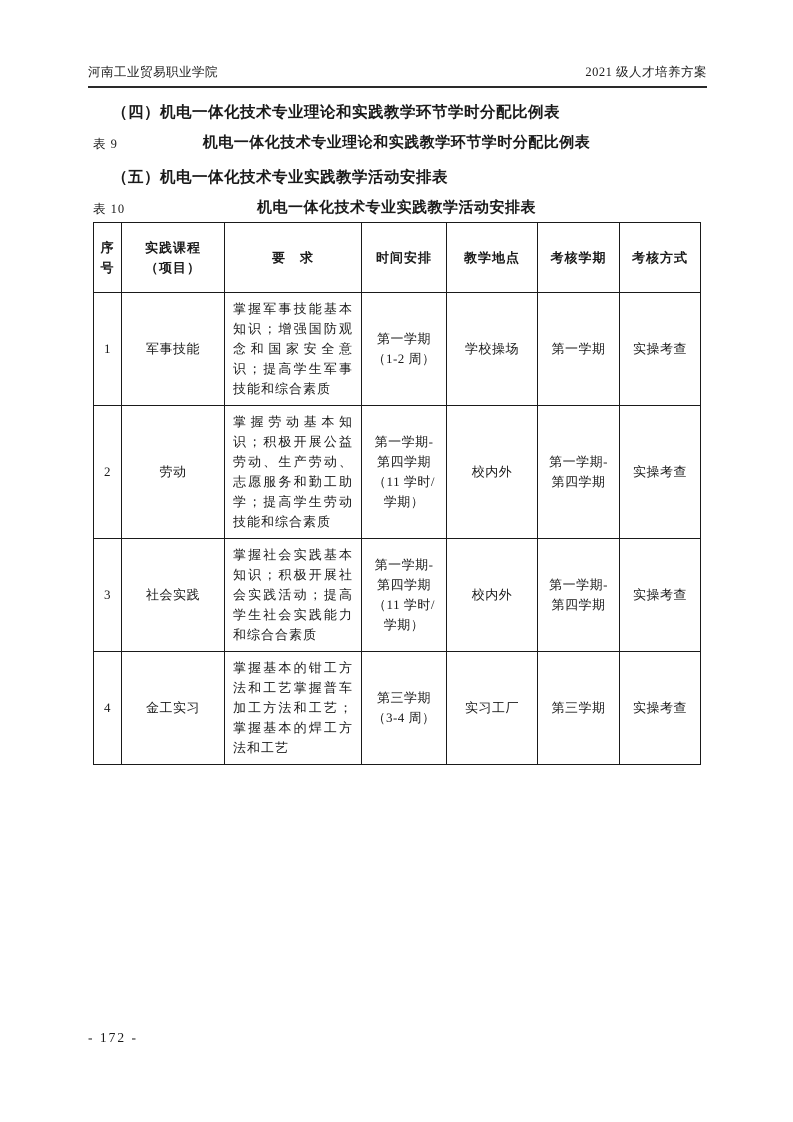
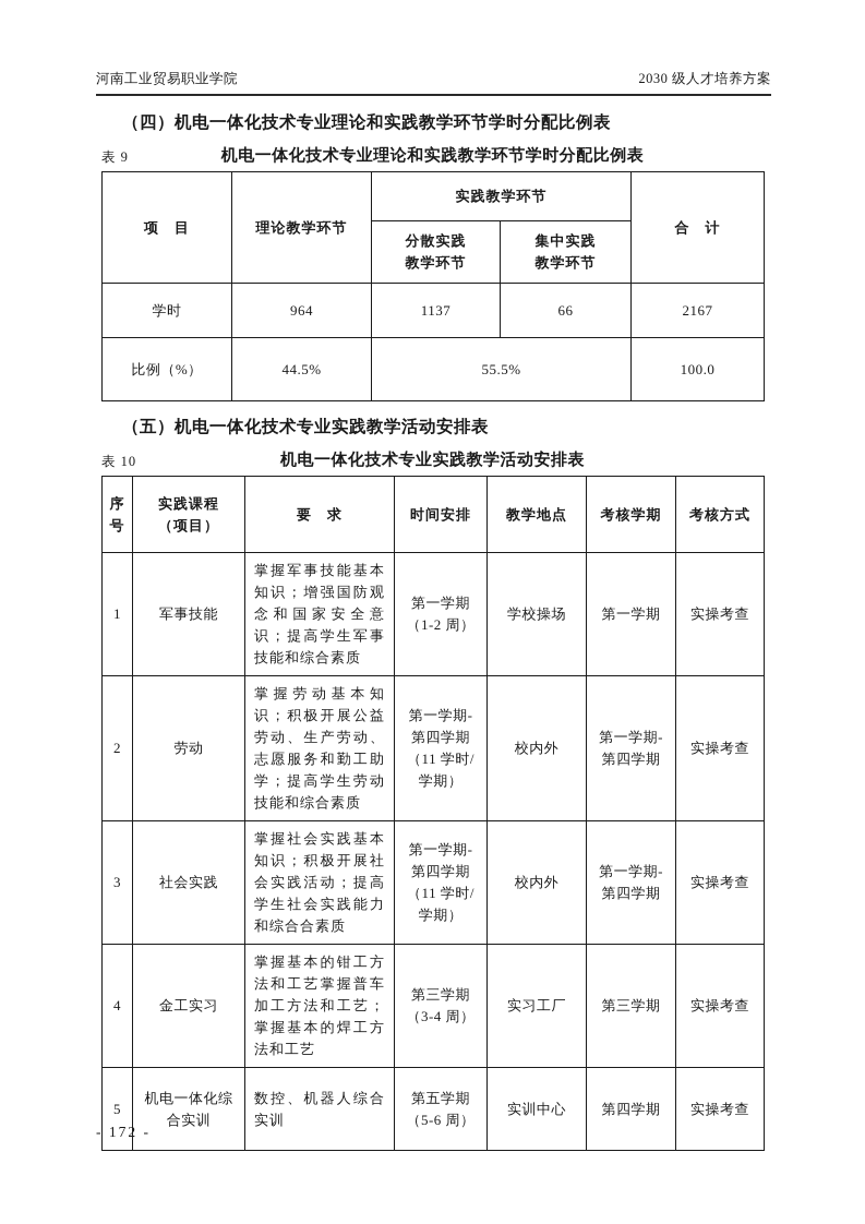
  河南工业贸易职业学院
- 2021 级人才培养方案
+ 2030 级人才培养方案
  （四）机电一体化技术专业理论和实践教学环节学时分配比例表
  表 9
  机电一体化技术专业理论和实践教学环节学时分配比例表
+ 项 目	理论教学环节	实践教学环节	合 计
+ 分散实践 教学环节	集中实践 教学环节
+ 学时	964	1137	66	2167
+ 比例（%）	44.5%	55.5%	100.0
  （五）机电一体化技术专业实践教学活动安排表
  表 10
  机电一体化技术专业实践教学活动安排表
  序 号	实践课程 （项目）	要 求	时间安排	教学地点	考核学期	考核方式
  1	军事技能	掌握军事技能基本知识；增强国防观念和国家安全意识；提高学生军事技能和综合素质	第一学期 （1-2 周）	学校操场	第一学期	实操考查
  2	劳动	掌握劳动基本知识；积极开展公益劳动、生产劳动、志愿服务和勤工助学；提高学生劳动技能和综合素质	第一学期- 第四学期 （11 学时/ 学期）	校内外	第一学期- 第四学期	实操考查
  3	社会实践	掌握社会实践基本知识；积极开展社会实践活动；提高学生社会实践能力和综合合素质	第一学期- 第四学期 （11 学时/ 学期）	校内外	第一学期- 第四学期	实操考查
  4	金工实习	掌握基本的钳工方法和工艺掌握普车加工方法和工艺；掌握基本的焊工方法和工艺	第三学期 （3-4 周）	实习工厂	第三学期	实操考查
+ 5	机电一体化综 合实训	数控、机器人综合实训	第五学期 （5-6 周）	实训中心	第四学期	实操考查
  - 172 -
